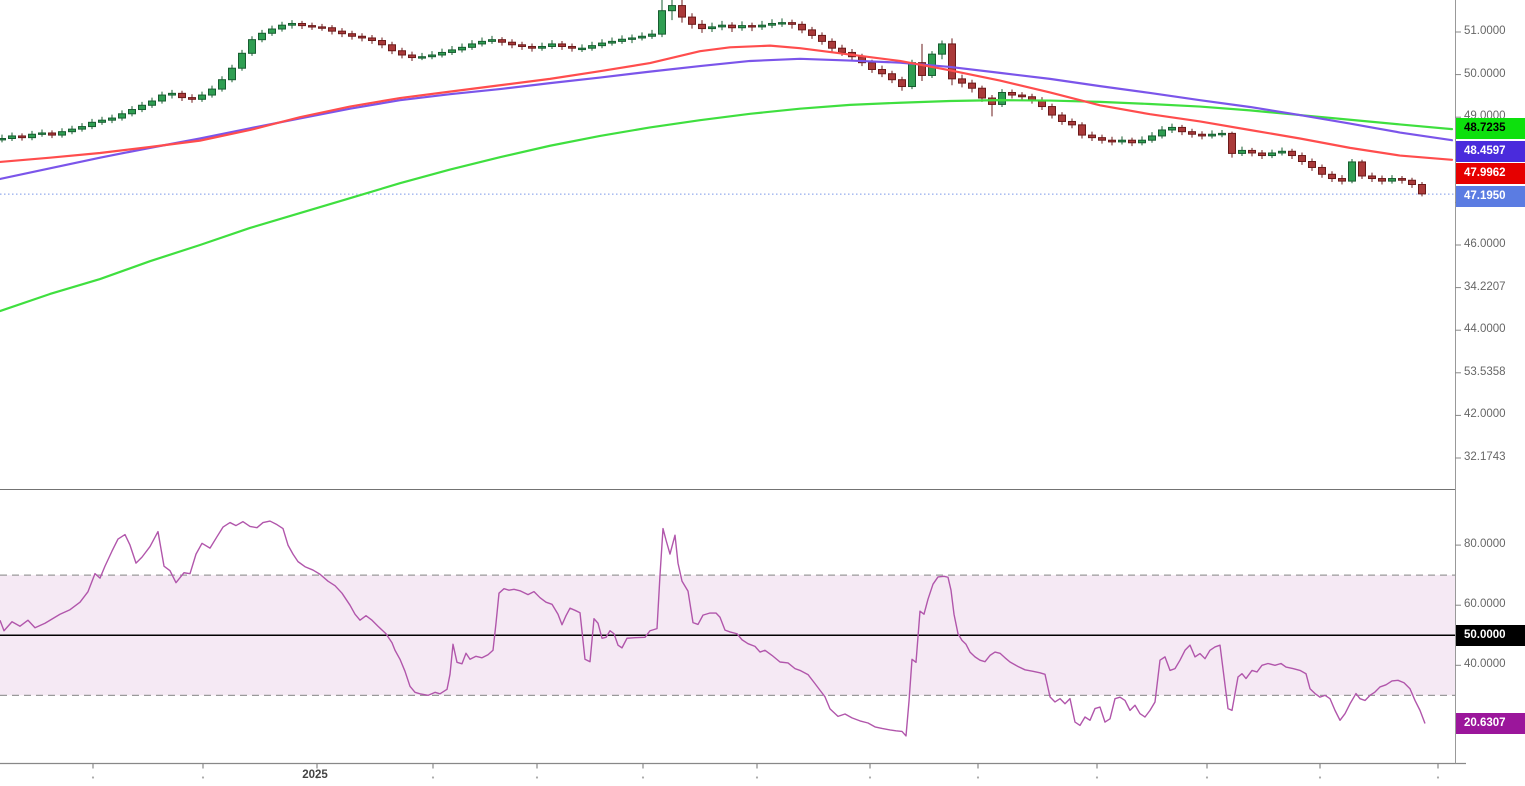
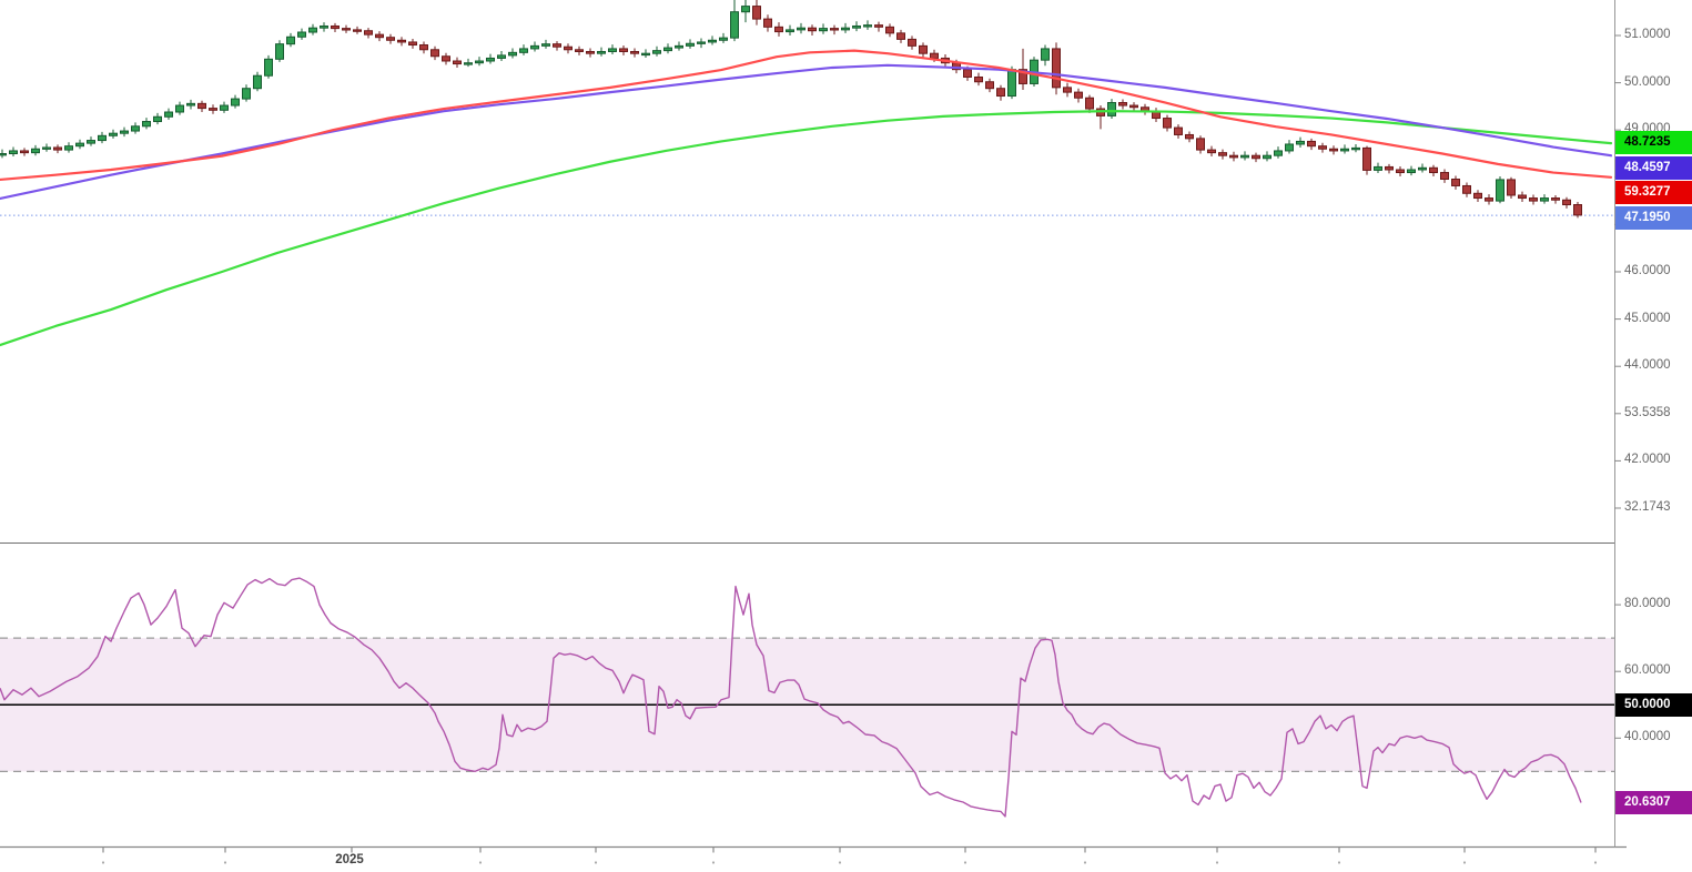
  51.0000
  50.0000
  49.0000
  46.0000
- 34.2207
+ 45.0000
  44.0000
  53.5358
  42.0000
  32.1743
  80.0000
  60.0000
  40.0000
  48.7235
  48.4597
- 47.9962
+ 59.3277
  47.1950
  50.0000
  20.6307
  2025
